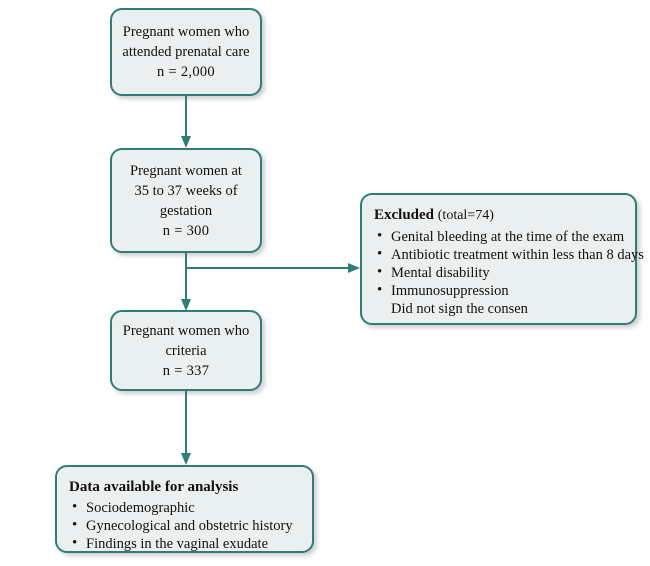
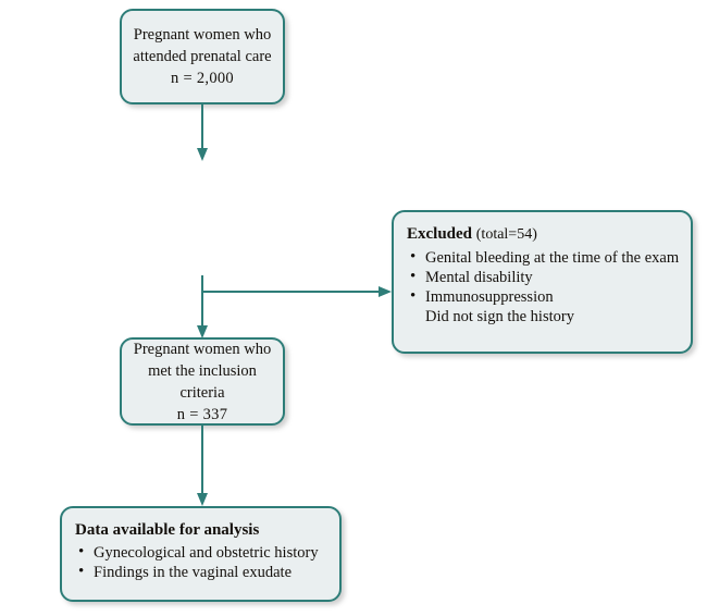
  Pregnant women who
  attended prenatal care
  n = 2,000
- Pregnant women at
- 35 to 37 weeks of
- gestation
- n = 300
- Excluded (total=74)
+ Excluded (total=54)
  Genital bleeding at the time of the exam
- Antibiotic treatment within less than 8 days
  Mental disability
  Immunosuppression
- Did not sign the consen
+ Did not sign the history
  Pregnant women who
+ met the inclusion
  criteria
  n = 337
  Data available for analysis
- Sociodemographic
  Gynecological and obstetric history
  Findings in the vaginal exudate
